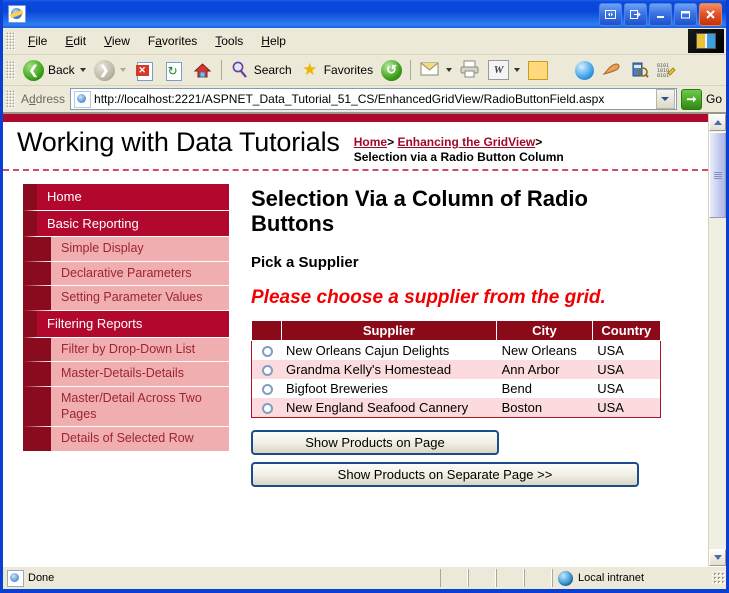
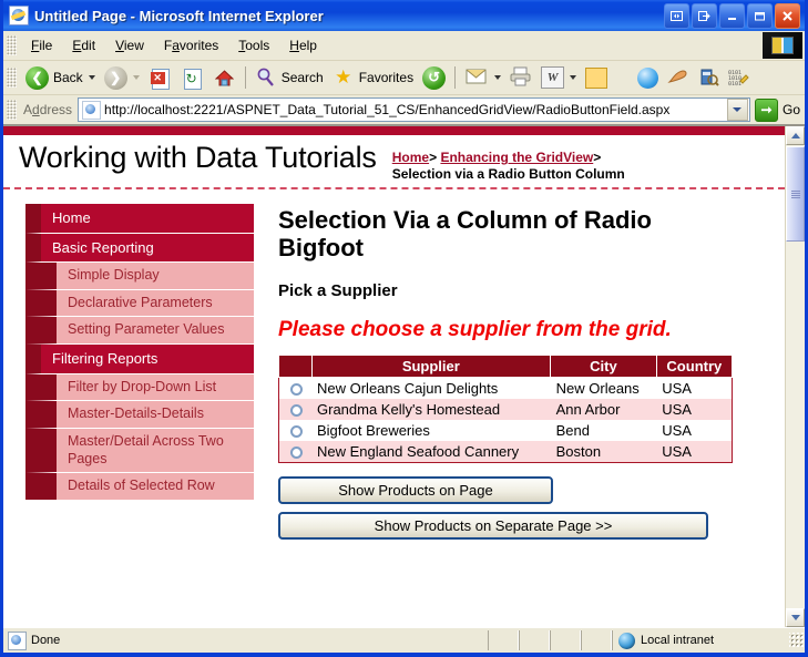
+ Untitled Page - Microsoft Internet Explorer
  File
  Edit
  View
  Favorites
  Tools
  Help
  ❮
  Back
  ❯
  ✕
  ↻
  Search
  ★
  Favorites
  ↺
  W
  Address
  http://localhost:2221/ASPNET_Data_Tutorial_51_CS/EnhancedGridView/RadioButtonField.aspx
  ➞
  Go
  Working with Data Tutorials
  Home> Enhancing the GridView>
  Selection via a Radio Button Column
  Home
  Basic Reporting
  Simple Display
  Declarative Parameters
  Setting Parameter Values
  Filtering Reports
  Filter by Drop-Down List
  Master-Details-Details
  Master/Detail Across Two Pages
  Details of Selected Row
- Selection Via a Column of Radio Buttons
+ Selection Via a Column of Radio Bigfoot
  Pick a Supplier
  Please choose a supplier from the grid.
  	Supplier	City	Country
  	New Orleans Cajun Delights	New Orleans	USA
  	Grandma Kelly's Homestead	Ann Arbor	USA
  	Bigfoot Breweries	Bend	USA
  	New England Seafood Cannery	Boston	USA
  Show Products on Page
  Show Products on Separate Page >>
  Done
  Local intranet
